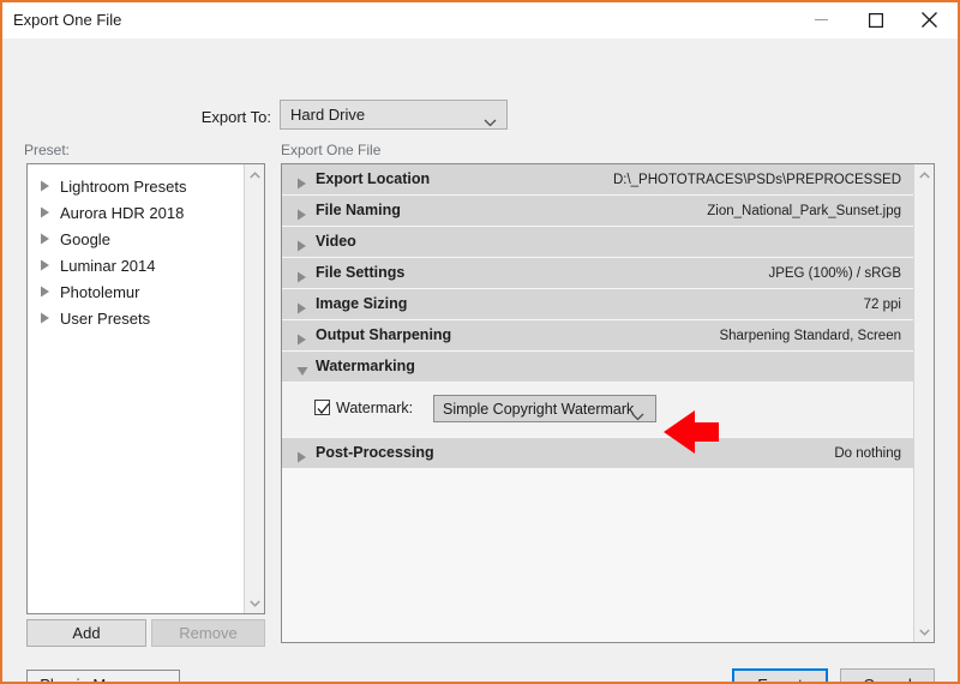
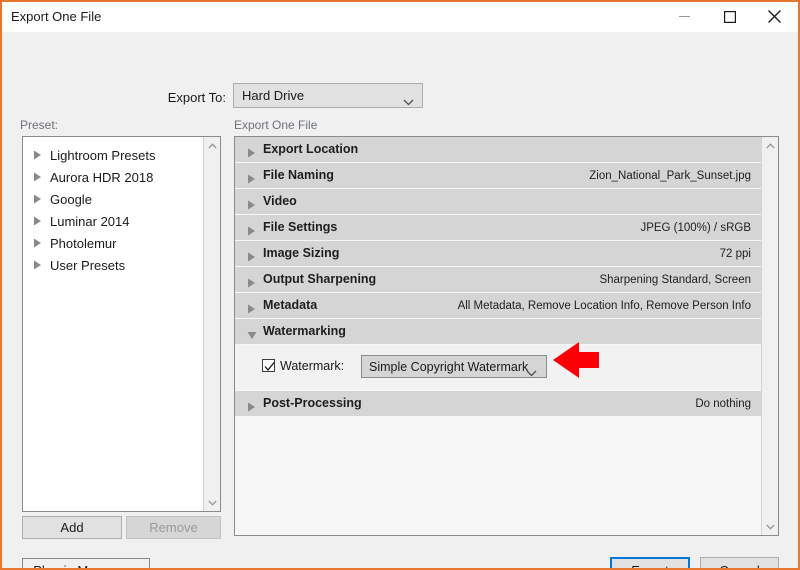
  Export One File
  Export To:
  Hard Drive
  Preset:
  Lightroom Presets
  Aurora HDR 2018
  Google
  Luminar 2014
  Photolemur
  User Presets
  Add
  Remove
  Export One File
  Export Location
- D:\_PHOTOTRACES\PSDs\PREPROCESSED
  File Naming
  Zion_National_Park_Sunset.jpg
  Video
  File Settings
  JPEG (100%) / sRGB
  Image Sizing
  72 ppi
  Output Sharpening
  Sharpening Standard, Screen
+ Metadata
+ All Metadata, Remove Location Info, Remove Person Info
  Watermarking
  Watermark:
  Simple Copyright Watermark
  Post-Processing
  Do nothing
